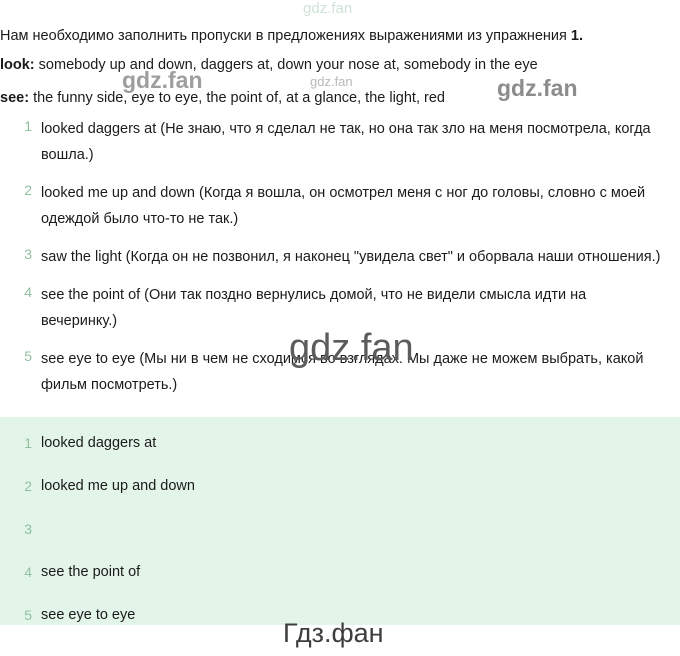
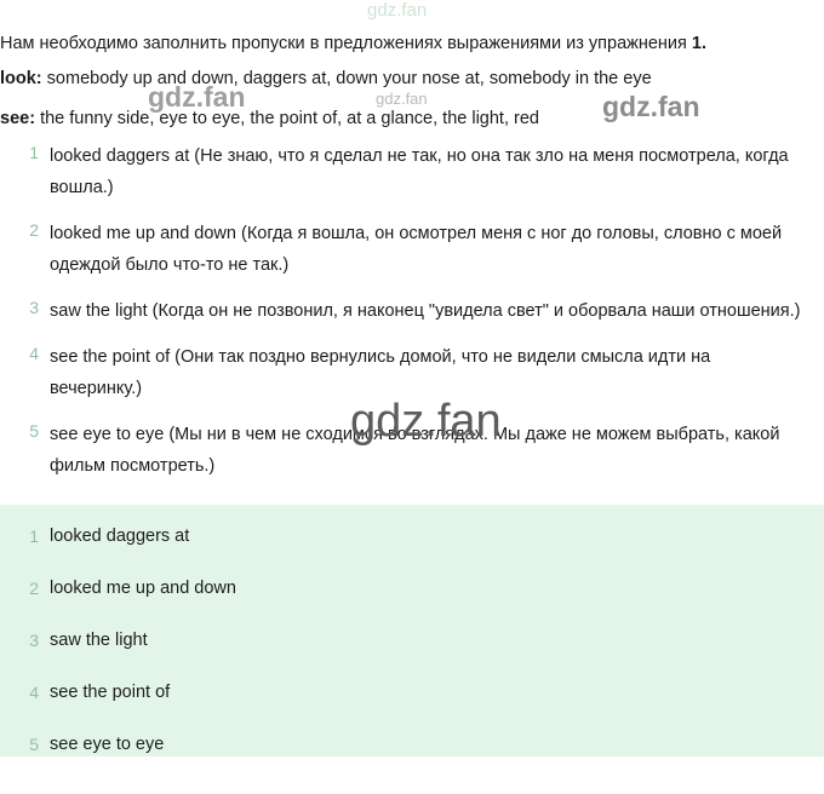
  gdz.fan
  Нам необходимо заполнить пропуски в предложениях выражениями из упражнения 1.
  look: somebody up and down, daggers at, down your nose at, somebody in the eye
  see: the funny side, eye to eye, the point of, at a glance, the light, red
  gdz.fan
  gdz.fan
  gdz.fan
  1
  looked daggers at (Не знаю, что я сделал не так, но она так зло на меня посмотрела, когда вошла.)
  2
  looked me up and down (Когда я вошла, он осмотрел меня с ног до головы, словно с моей одеждой было что-то не так.)
  3
  saw the light (Когда он не позвонил, я наконец "увидела свет" и оборвала наши отношения.)
  4
  see the point of (Они так поздно вернулись домой, что не видели смысла идти на вечеринку.)
  5
  see eye to eye (Мы ни в чем не сходимся во взглядах. Мы даже не можем выбрать, какой фильм посмотреть.)
  gdz.fan
  1
  looked daggers at
  2
  looked me up and down
  3
+ saw the light
  4
  see the point of
  5
  see eye to eye
- Гдз.фан
